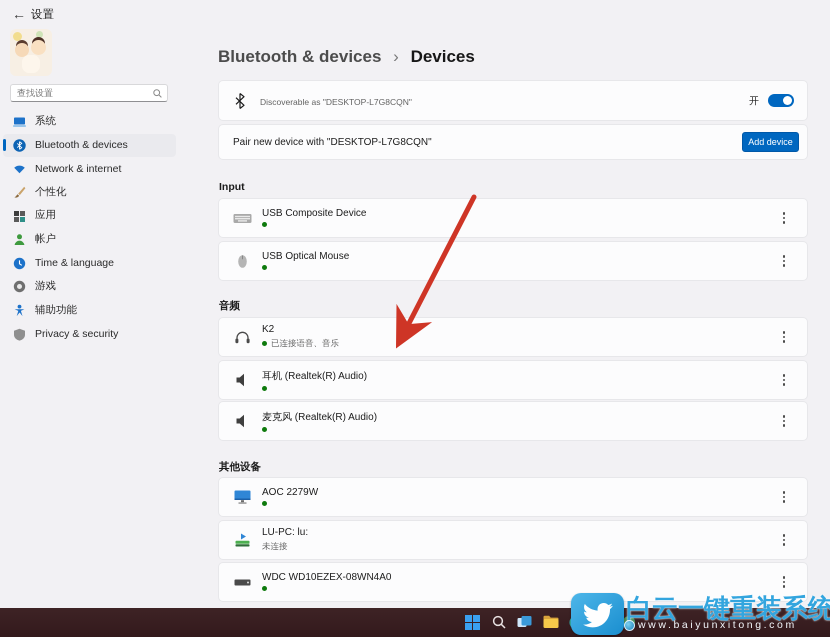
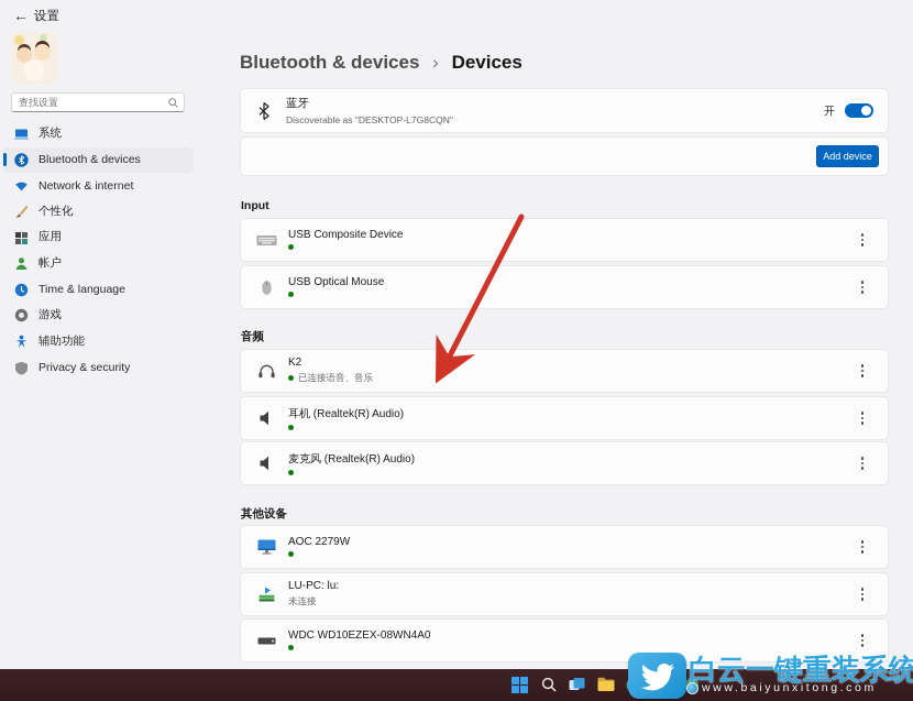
  ←
  设置
  查找设置
  系统
  Bluetooth & devices
  Network & internet
  个性化
  应用
  帐户
  Time & language
  游戏
  辅助功能
  Privacy & security
  Bluetooth & devices › Devices
+ 蓝牙
  Discoverable as "DESKTOP-L7G8CQN"
  开
- Pair new device with "DESKTOP-L7G8CQN"
  Add device
  Input
  USB Composite Device
  USB Optical Mouse
  音频
  K2
  已连接语音、音乐
  耳机 (Realtek(R) Audio)
  麦克风 (Realtek(R) Audio)
  其他设备
  AOC 2279W
  LU-PC: lu:
  未连接
  WDC WD10EZEX-08WN4A0
  白云一键重装系统
  www.baiyunxitong.com
